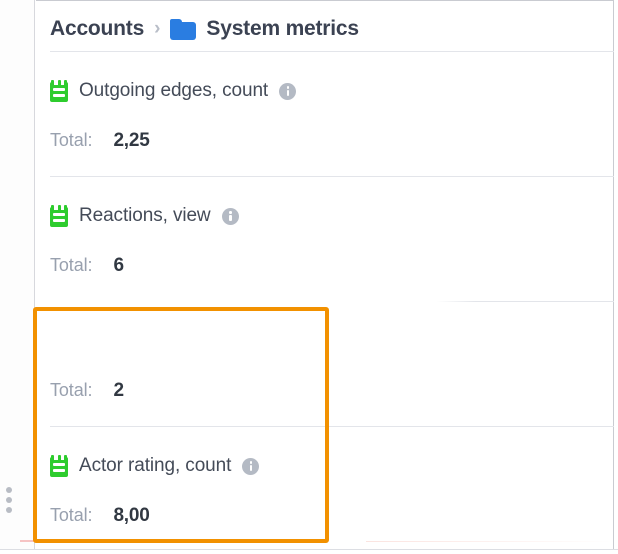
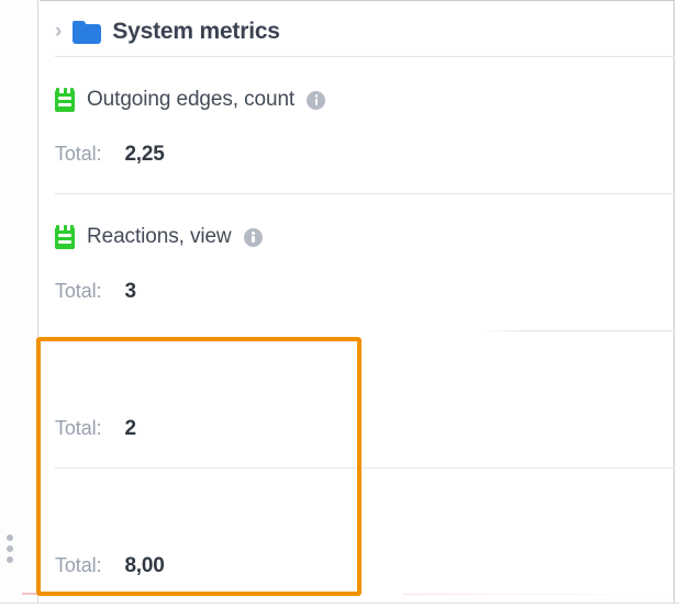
- Accounts
  ›
  System metrics
  Outgoing edges, count
  Total:
  2,25
  Reactions, view
  Total:
- 6
+ 3
  Total:
  2
- Actor rating, count
  Total:
  8,00
